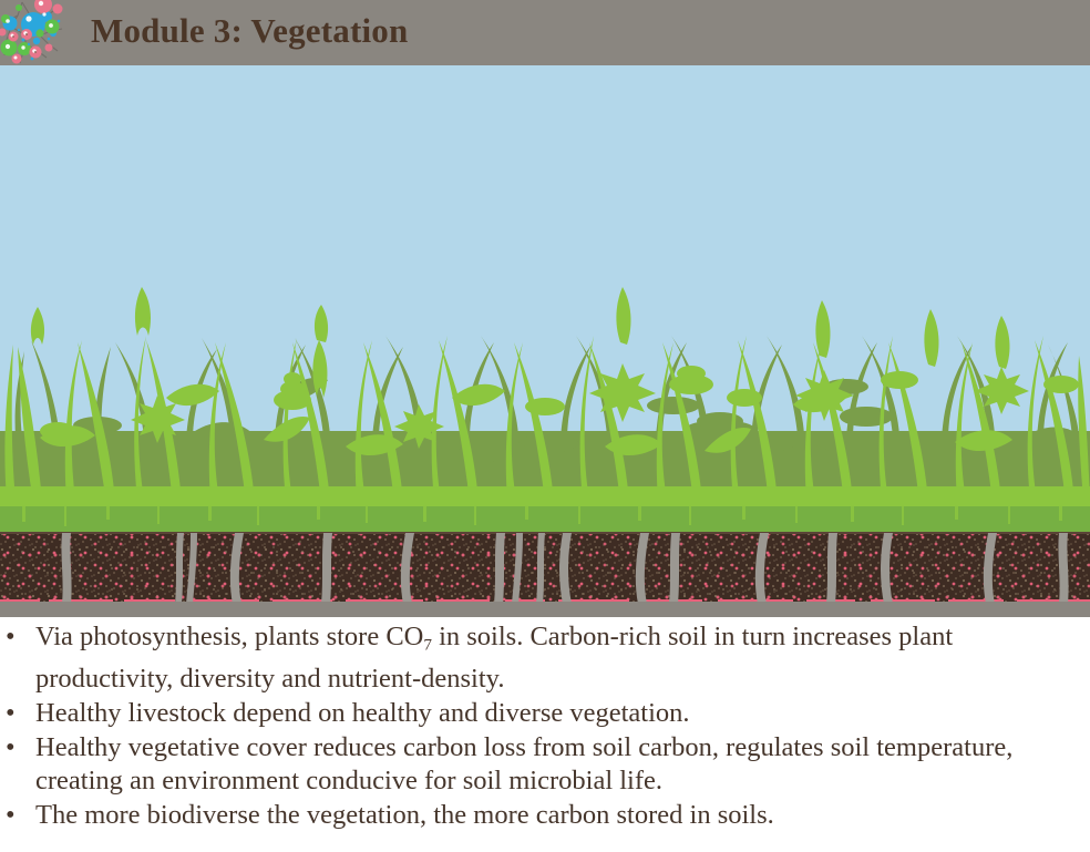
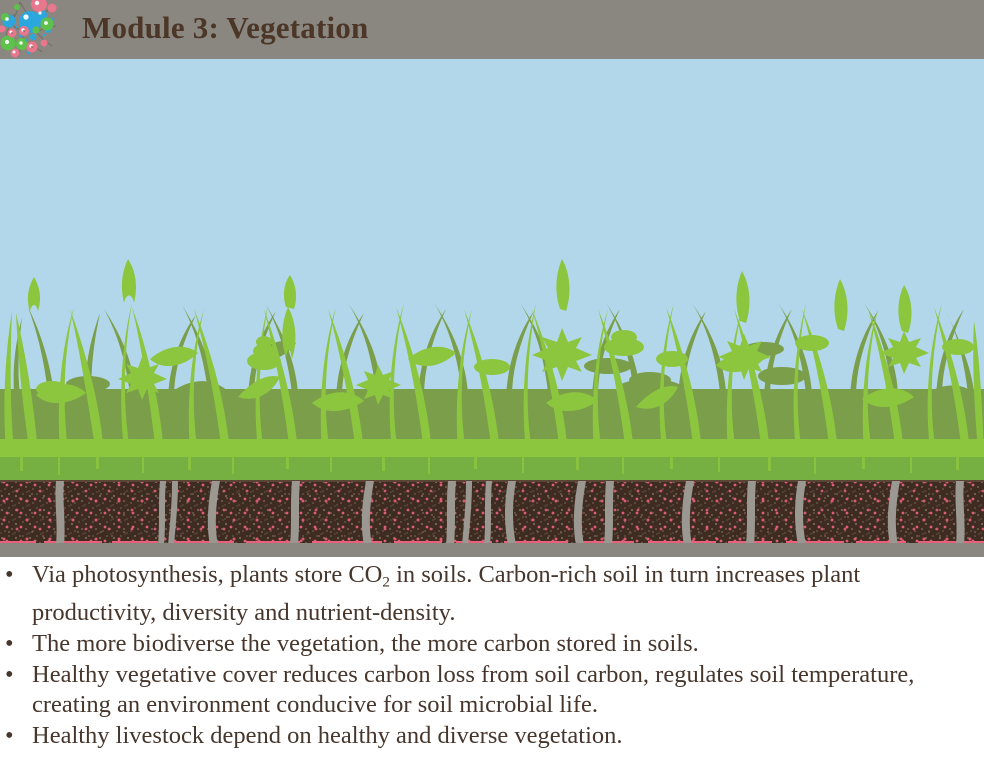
  Module 3: Vegetation
  •
- Via photosynthesis, plants store CO7 in soils. Carbon-rich soil in turn increases plant productivity, diversity and nutrient-density.
+ Via photosynthesis, plants store CO2 in soils. Carbon-rich soil in turn increases plant productivity, diversity and nutrient-density.
  •
- Healthy livestock depend on healthy and diverse vegetation.
+ The more biodiverse the vegetation, the more carbon stored in soils.
  •
  Healthy vegetative cover reduces carbon loss from soil carbon, regulates soil temperature, creating an environment conducive for soil microbial life.
  •
- The more biodiverse the vegetation, the more carbon stored in soils.
+ Healthy livestock depend on healthy and diverse vegetation.
